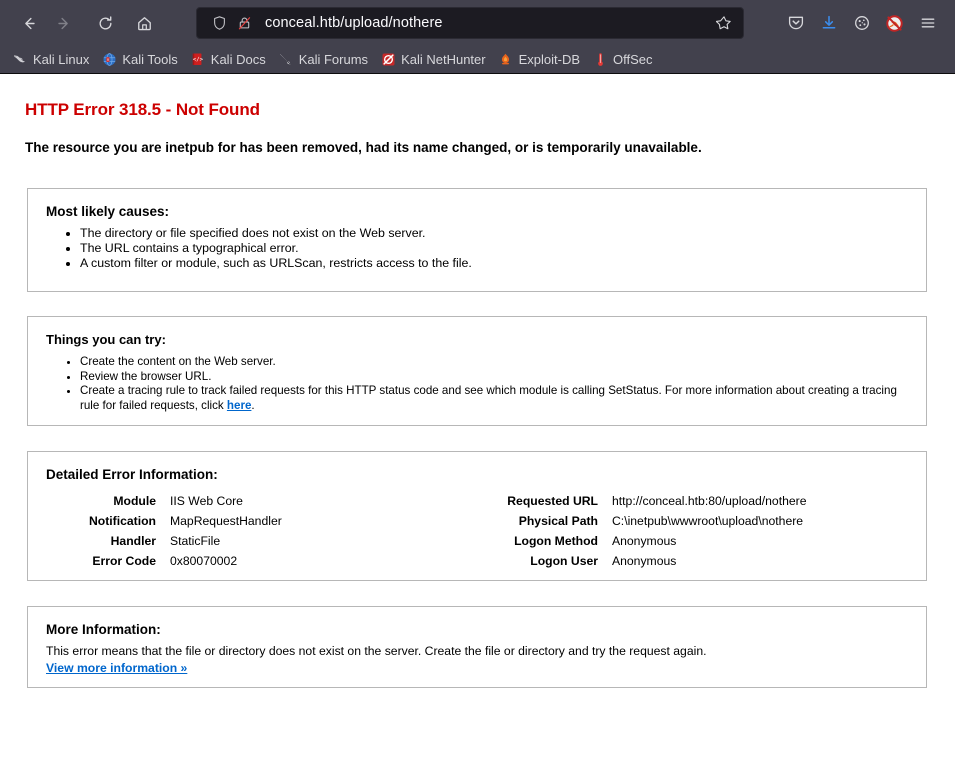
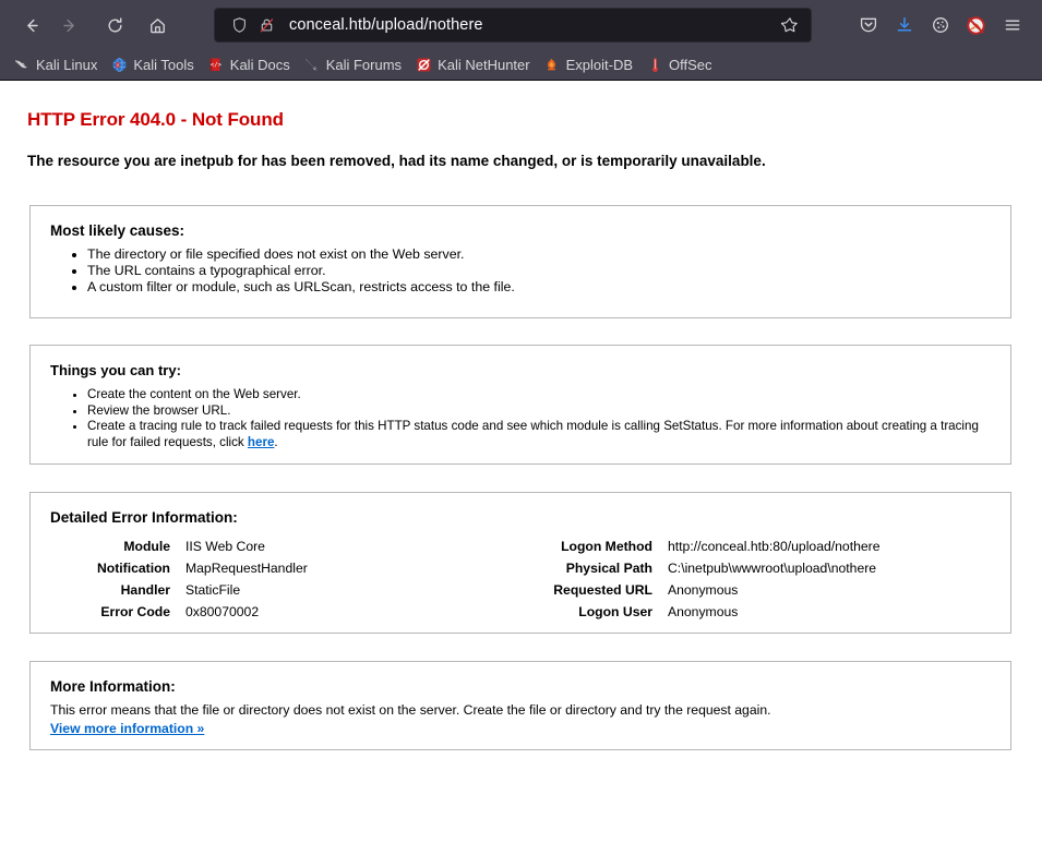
  conceal.htb/upload/nothere
  Kali Linux
  Kali Tools
  Kali Docs
  Kali Forums
  Kali NetHunter
  Exploit-DB
  OffSec
- HTTP Error 318.5 - Not Found
+ HTTP Error 404.0 - Not Found
  The resource you are inetpub for has been removed, had its name changed, or is temporarily unavailable.
  Most likely causes:
  The directory or file specified does not exist on the Web server.
  The URL contains a typographical error.
  A custom filter or module, such as URLScan, restricts access to the file.
  Things you can try:
  Create the content on the Web server.
  Review the browser URL.
  Create a tracing rule to track failed requests for this HTTP status code and see which module is calling SetStatus. For more information about creating a tracing rule for failed requests, click here.
  Detailed Error Information:
- Module	IIS Web Core	Requested URL	http://conceal.htb:80/upload/nothere
+ Module	IIS Web Core	Logon Method	http://conceal.htb:80/upload/nothere
  Notification	MapRequestHandler	Physical Path	C:\inetpub\wwwroot\upload\nothere
- Handler	StaticFile	Logon Method	Anonymous
+ Handler	StaticFile	Requested URL	Anonymous
  Error Code	0x80070002	Logon User	Anonymous
  More Information:
  This error means that the file or directory does not exist on the server. Create the file or directory and try the request again.
  View more information »
